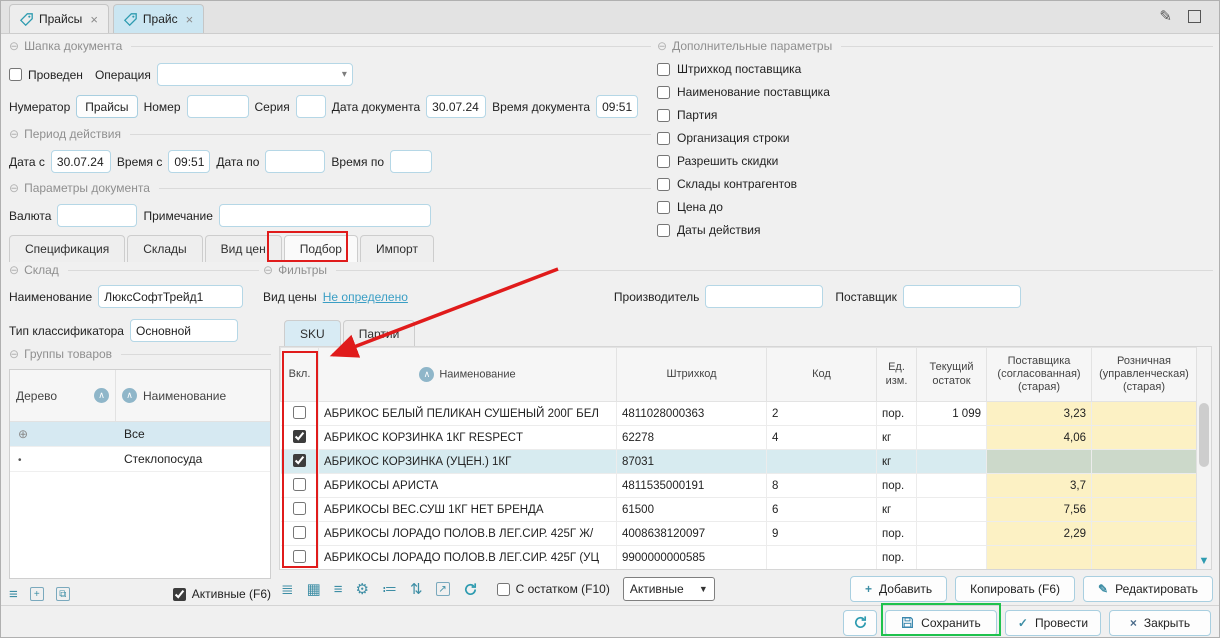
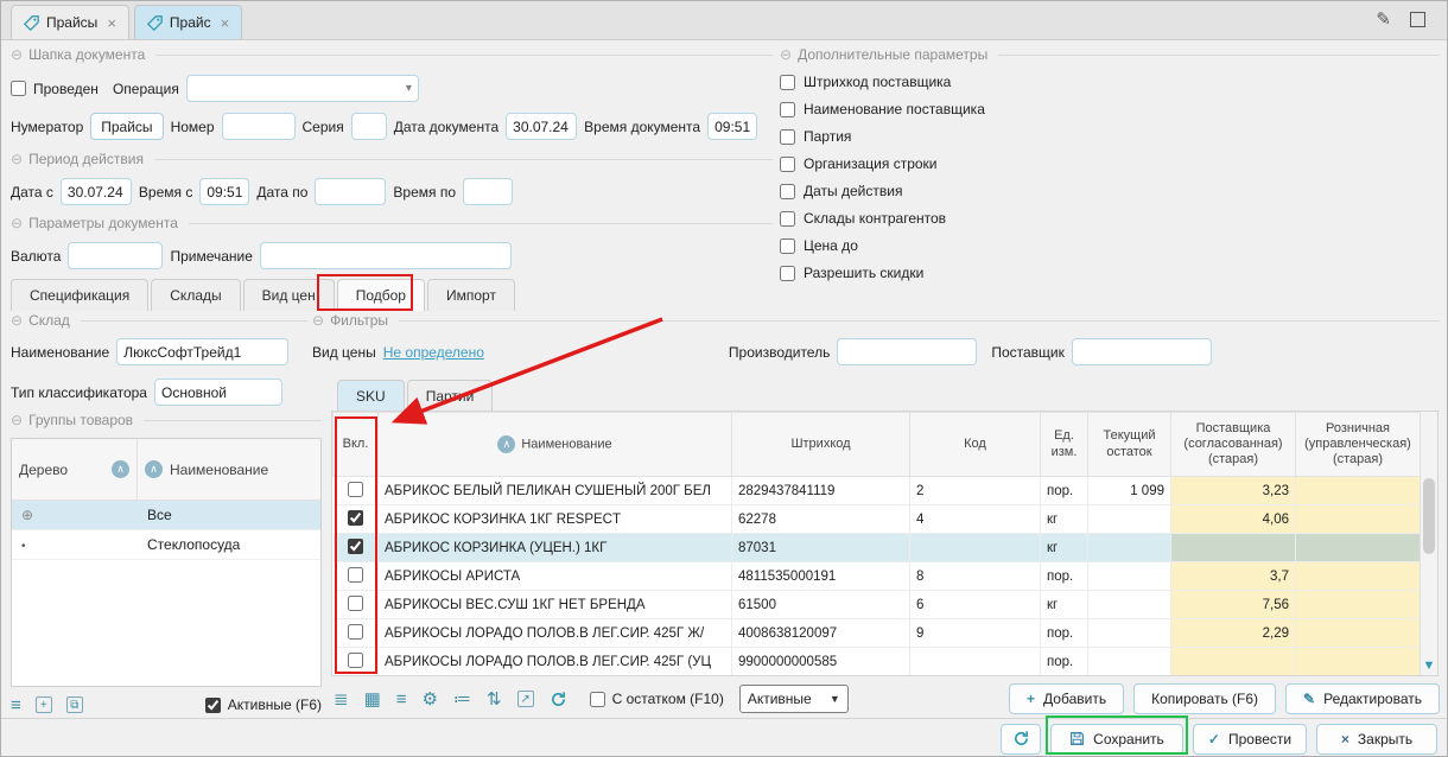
  Прайсы
  ×
  Прайс
  ×
  ✎
  ⊖
  Шапка документа
  Проведен
  Операция
  ▾
  Нумератор
  Прайсы
  Номер
  Серия
  Дата документа
  30.07.24
  Время документа
  09:51
  ⊖
  Период действия
  Дата с
  30.07.24
  Время с
  09:51
  Дата по
  Время по
  ⊖
  Параметры документа
  Валюта
  Примечание
  ⊖
  Дополнительные параметры
  Штрихкод поставщика
  Наименование поставщика
  Партия
  Организация строки
- Разрешить скидки
+ Даты действия
  Склады контрагентов
  Цена до
- Даты действия
+ Разрешить скидки
  Спецификация
  Склады
  Вид цен
  Подбор
  Импорт
  ⊖
  Склад
  Наименование
  ЛюксСофтТрейд1
  Тип классификатора
  Основной
  ⊖
  Фильтры
  Вид цены
  Не определено
  Производитель
  Поставщик
  ⊖
  Группы товаров
  Дерево
  ∧
  ∧
  Наименование
  ⊕
  Все
  •
  Стеклопосуда
  ≡
  +
  ⧉
  Активные (F6)
  SKU
  Парти
  Вкл.	∧ Наименование	Штрихкод	Код	Ед. изм.	Текущий остаток	Поставщика (согласованная) (старая)	Розничная (управленческая) (старая)
- 	АБРИКОС БЕЛЫЙ ПЕЛИКАН СУШЕНЫЙ 200Г БЕЛ	4811028000363	2	пор.	1 099	3,23
+ 	АБРИКОС БЕЛЫЙ ПЕЛИКАН СУШЕНЫЙ 200Г БЕЛ	2829437841119	2	пор.	1 099	3,23
  	АБРИКОС КОРЗИНКА 1КГ RESPECT	62278	4	кг		4,06
  	АБРИКОС КОРЗИНКА (УЦЕН.) 1КГ	87031		кг
  	АБРИКОСЫ АРИСТА	4811535000191	8	пор.		3,7
  	АБРИКОСЫ ВЕС.СУШ 1КГ НЕТ БРЕНДА	61500	6	кг		7,56
  	АБРИКОСЫ ЛОРАДО ПОЛОВ.В ЛЕГ.СИР. 425Г Ж/	4008638120097	9	пор.		2,29
  	АБРИКОСЫ ЛОРАДО ПОЛОВ.В ЛЕГ.СИР. 425Г (УЦ	9900000000585		пор.
  ▼
  ≣
  ▦
  ≡
  ⚙
  ≔
  ⇅
  ↗
  С остатком (F10)
  Активные
  ▼
  +
  Добавить
  Копировать (F6)
  ✎
  Редактировать
  Сохранить
  ✓
  Провести
  ×
  Закрыть
